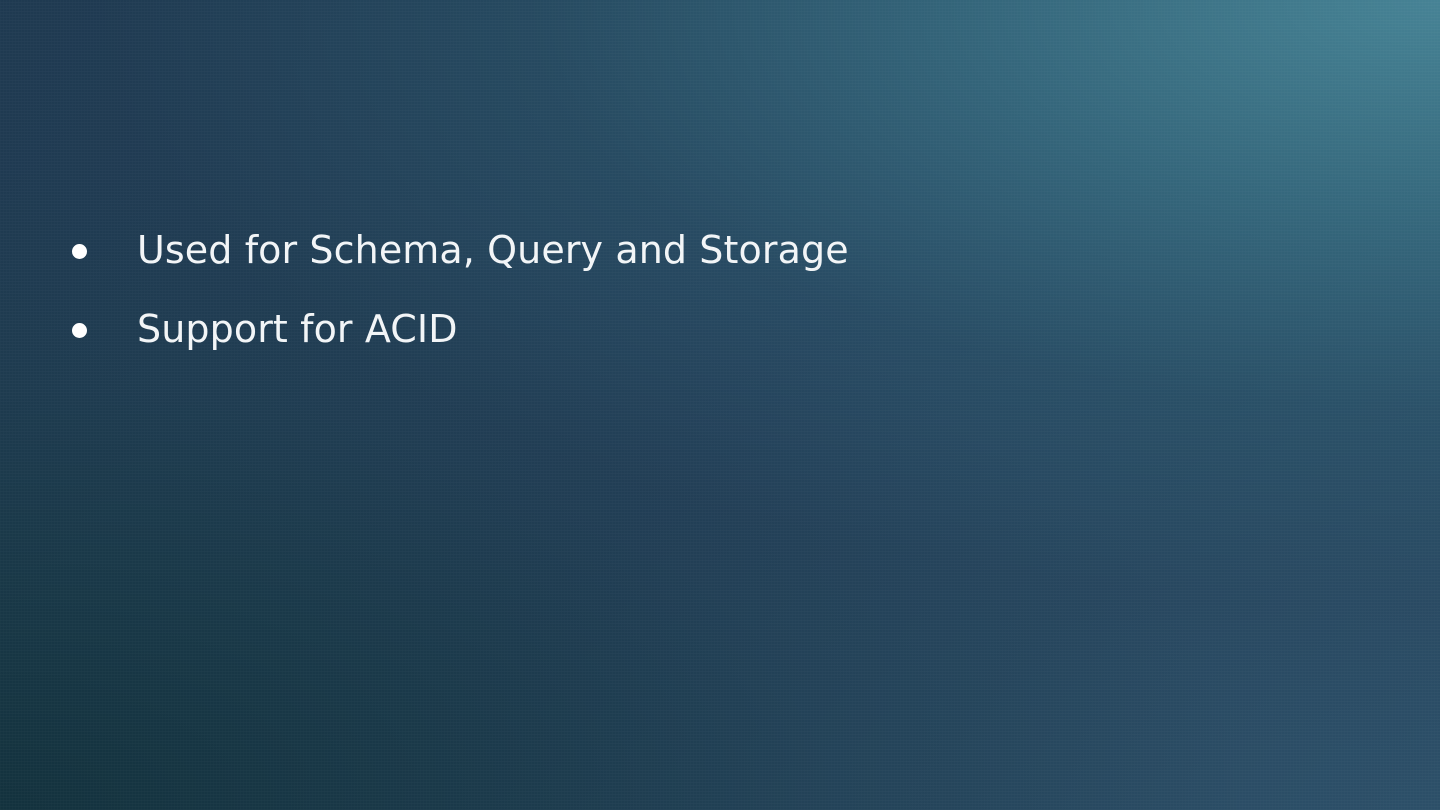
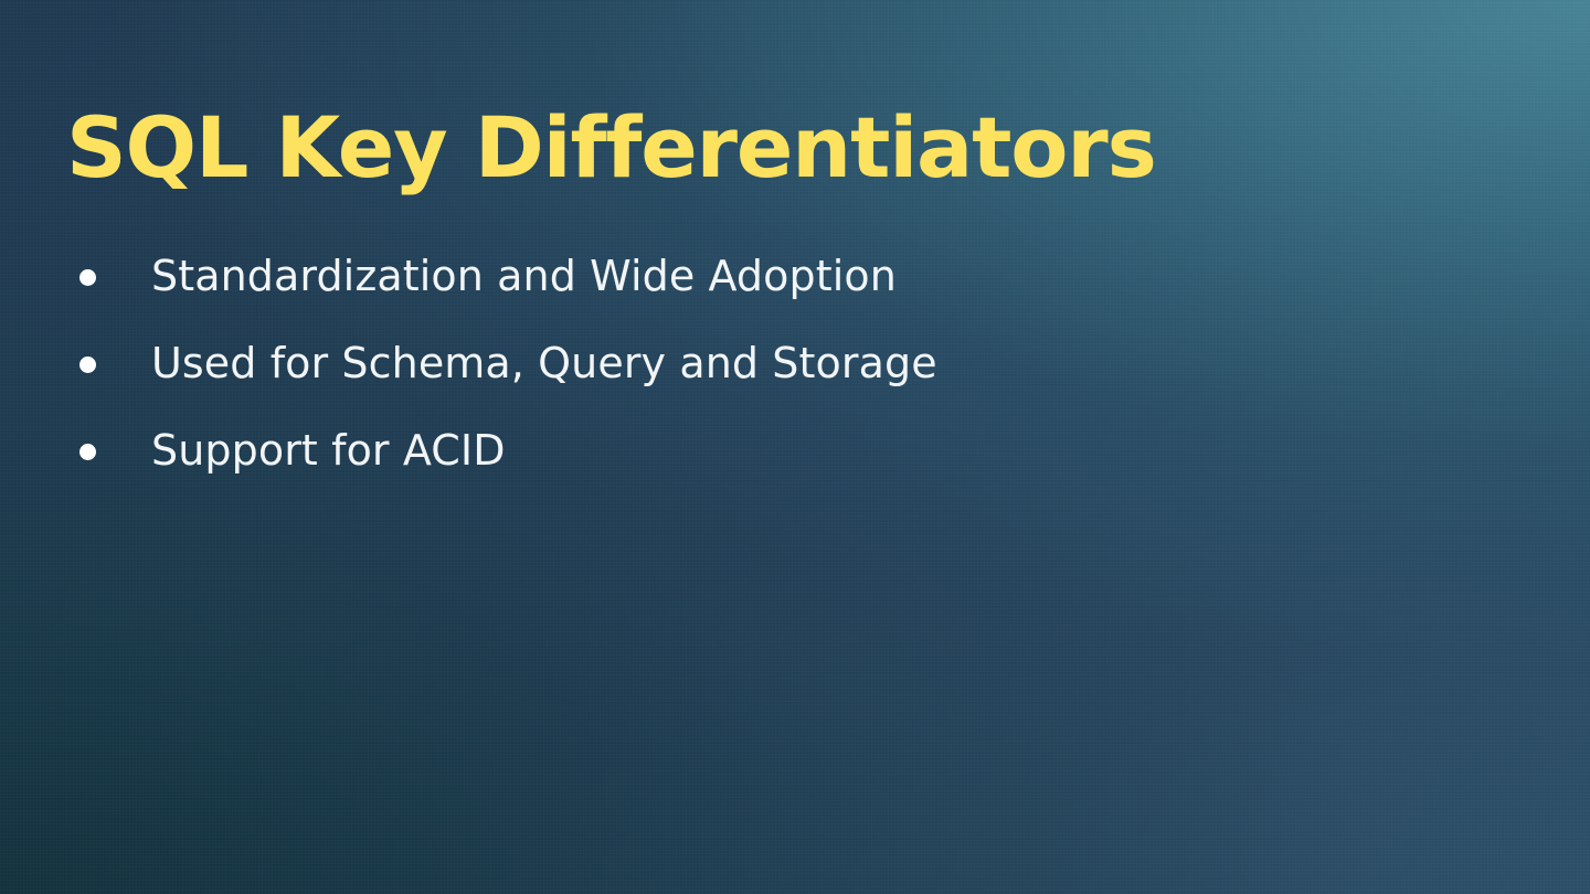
+ SQL Key Differentiators
+ Standardization and Wide Adoption
  Used for Schema, Query and Storage
  Support for ACID
